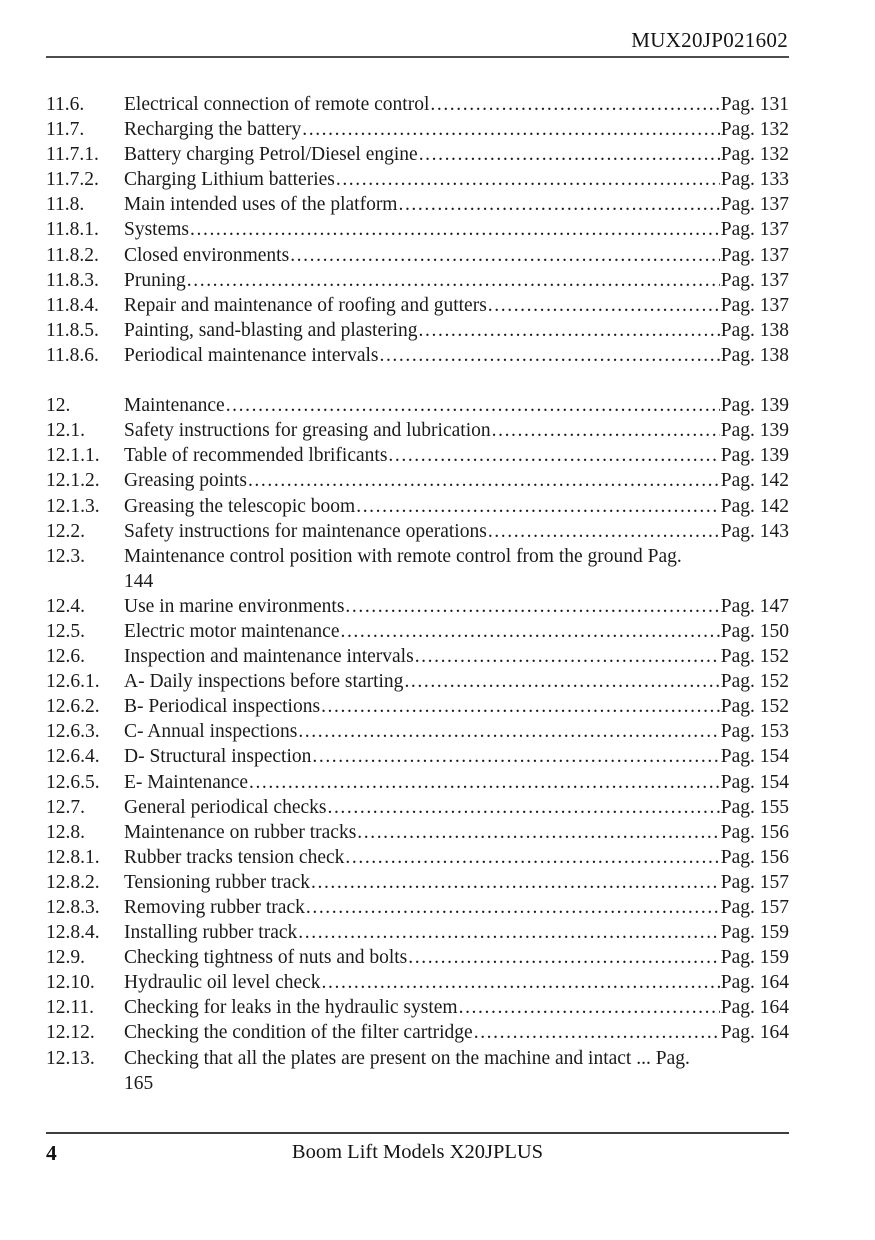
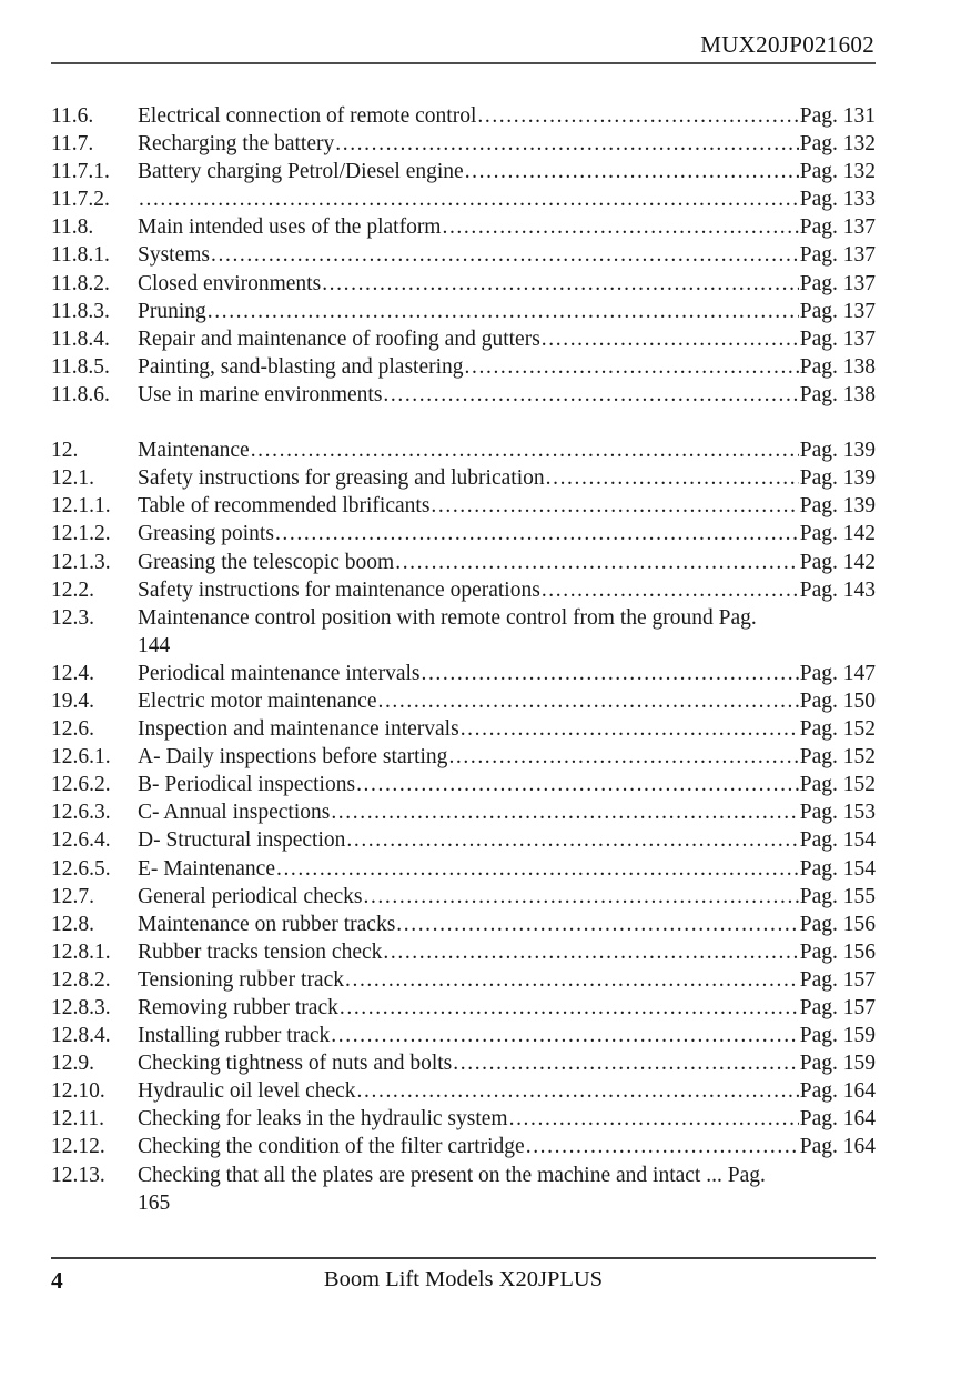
  MUX20JP021602
  11.6.
  Electrical connection of remote control
  Pag. 131
  11.7.
  Recharging the battery
  Pag. 132
  11.7.1.
  Battery charging Petrol/Diesel engine
  Pag. 132
  11.7.2.
- Charging Lithium batteries
  Pag. 133
  11.8.
  Main intended uses of the platform
  Pag. 137
  11.8.1.
  Systems
  Pag. 137
  11.8.2.
  Closed environments
  Pag. 137
  11.8.3.
  Pruning
  Pag. 137
  11.8.4.
  Repair and maintenance of roofing and gutters
  Pag. 137
  11.8.5.
  Painting, sand-blasting and plastering
  Pag. 138
  11.8.6.
- Periodical maintenance intervals
+ Use in marine environments
  Pag. 138
  12.
  Maintenance
  Pag. 139
  12.1.
  Safety instructions for greasing and lubrication
  Pag. 139
  12.1.1.
  Table of recommended lbrificants
  Pag. 139
  12.1.2.
  Greasing points
  Pag. 142
  12.1.3.
  Greasing the telescopic boom
  Pag. 142
  12.2.
  Safety instructions for maintenance operations
  Pag. 143
  12.3.
  Maintenance control position with remote control from the ground Pag.
  144
  12.4.
- Use in marine environments
+ Periodical maintenance intervals
  Pag. 147
- 12.5.
+ 19.4.
  Electric motor maintenance
  Pag. 150
  12.6.
  Inspection and maintenance intervals
  Pag. 152
  12.6.1.
  A- Daily inspections before starting
  Pag. 152
  12.6.2.
  B- Periodical inspections
  Pag. 152
  12.6.3.
  C- Annual inspections
  Pag. 153
  12.6.4.
  D- Structural inspection
  Pag. 154
  12.6.5.
  E- Maintenance
  Pag. 154
  12.7.
  General periodical checks
  Pag. 155
  12.8.
  Maintenance on rubber tracks
  Pag. 156
  12.8.1.
  Rubber tracks tension check
  Pag. 156
  12.8.2.
  Tensioning rubber track
  Pag. 157
  12.8.3.
  Removing rubber track
  Pag. 157
  12.8.4.
  Installing rubber track
  Pag. 159
  12.9.
  Checking tightness of nuts and bolts
  Pag. 159
  12.10.
  Hydraulic oil level check
  Pag. 164
  12.11.
  Checking for leaks in the hydraulic system
  Pag. 164
  12.12.
  Checking the condition of the filter cartridge
  Pag. 164
  12.13.
  Checking that all the plates are present on the machine and intact ... Pag.
  165
  4
  Boom Lift Models X20JPLUS
